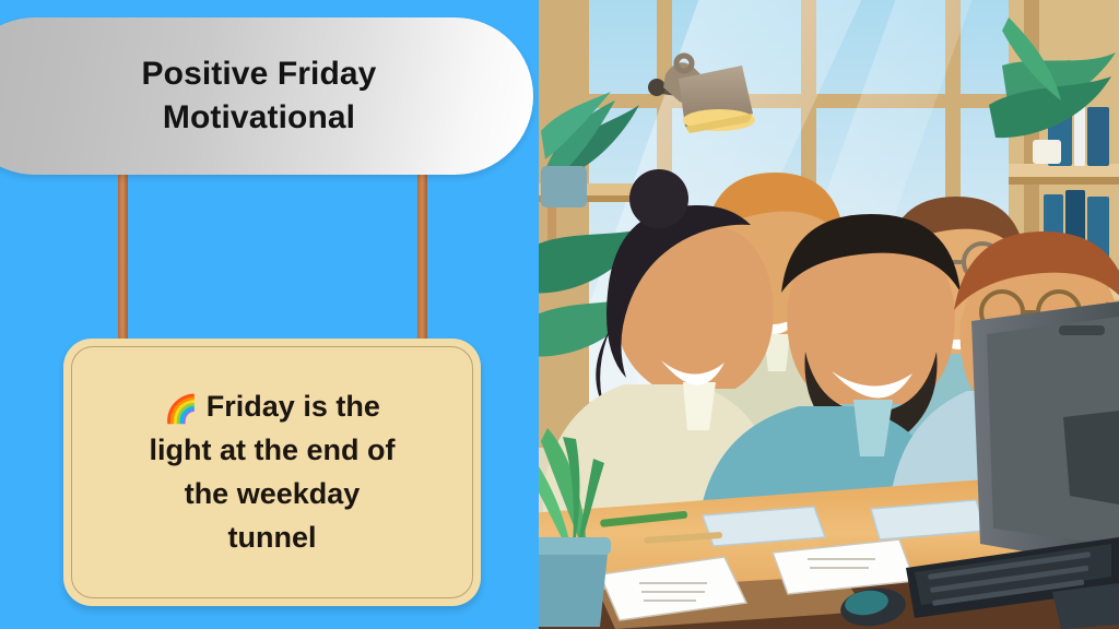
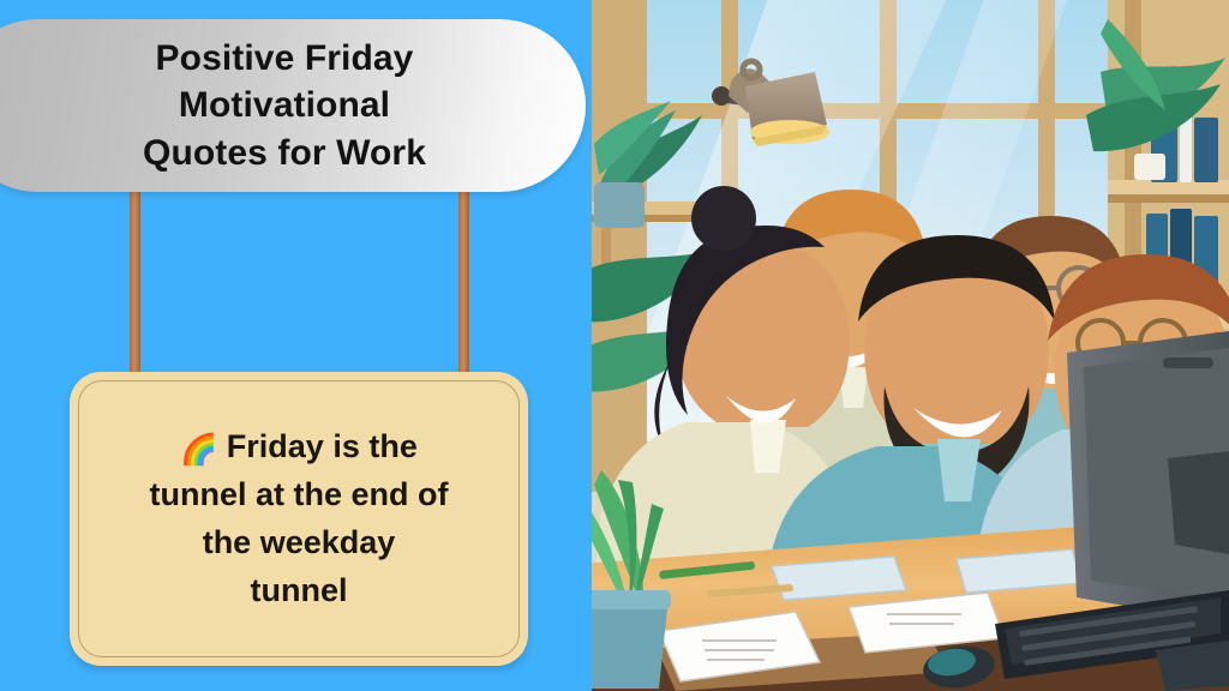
  Positive Friday Motivational
+ Quotes for Work
  🌈 Friday is the
- light at the end of
+ tunnel at the end of
  the weekday
  tunnel
